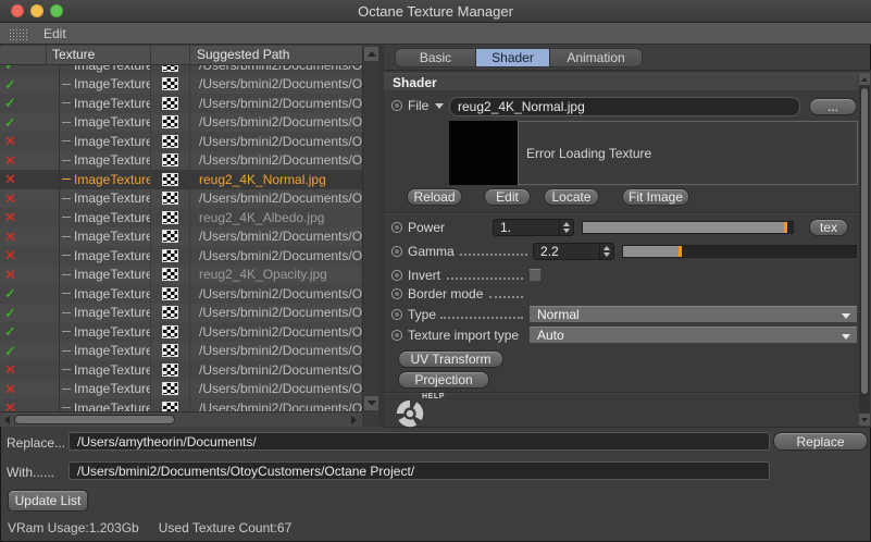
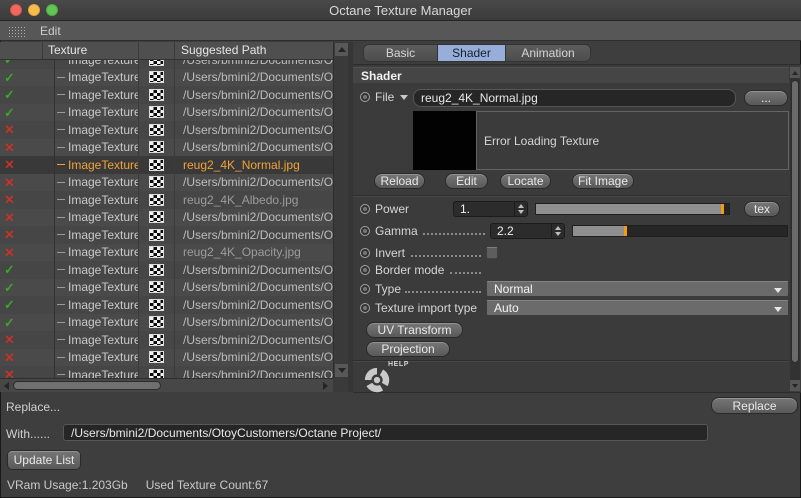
  Octane Texture Manager
  Edit
  Texture
  Suggested Path
  ✓
  ImageTexture
  /Users/bmini2/Documents/O
  ✓
  ImageTexture
  /Users/bmini2/Documents/O
  ✓
  ImageTexture
  /Users/bmini2/Documents/O
  ✓
  ImageTexture
  /Users/bmini2/Documents/O
  ✕
  ImageTexture
  /Users/bmini2/Documents/O
  ✕
  ImageTexture
  /Users/bmini2/Documents/O
  ✕
  ImageTexture
  reug2_4K_Normal.jpg
  ✕
  ImageTexture
  /Users/bmini2/Documents/O
  ✕
  ImageTexture
  reug2_4K_Albedo.jpg
  ✕
  ImageTexture
  /Users/bmini2/Documents/O
  ✕
  ImageTexture
  /Users/bmini2/Documents/O
  ✕
  ImageTexture
  reug2_4K_Opacity.jpg
  ✓
  ImageTexture
  /Users/bmini2/Documents/O
  ✓
  ImageTexture
  /Users/bmini2/Documents/O
  ✓
  ImageTexture
  /Users/bmini2/Documents/O
  ✓
  ImageTexture
  /Users/bmini2/Documents/O
  ✕
  ImageTexture
  /Users/bmini2/Documents/O
  ✕
  ImageTexture
  /Users/bmini2/Documents/O
  ✕
  ImageTexture
  /Users/bmini2/Documents/O
  Basic
  Shader
  Animation
  Shader
  File
  reug2_4K_Normal.jpg
  ...
  Error Loading Texture
  Reload
  Edit
  Locate
  Fit Image
  Power
  1.
  tex
  Gamma
  2.2
  Invert
  Border mode
  Type
  Normal
  Texture import type
  Auto
  UV Transform
  Projection
  Replace...
- /Users/amytheorin/Documents/
  Replace
  With......
  /Users/bmini2/Documents/OtoyCustomers/Octane Project/
  Update List
  VRam Usage:1.203Gb Used Texture Count:67
